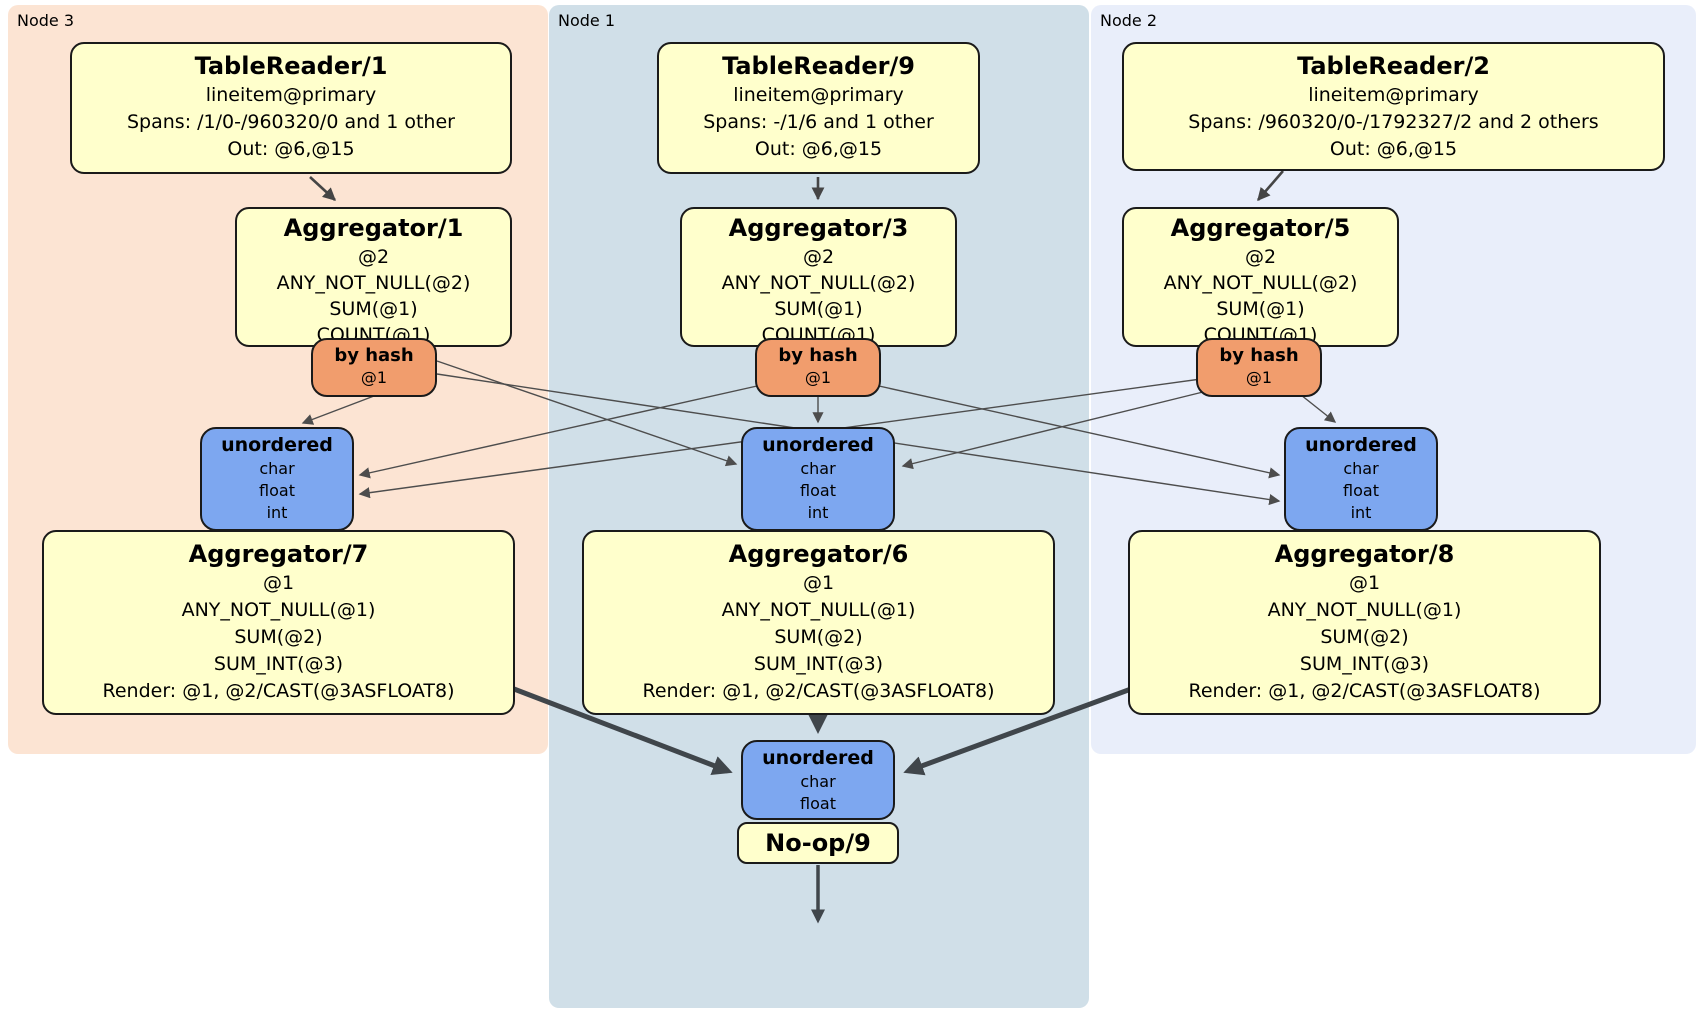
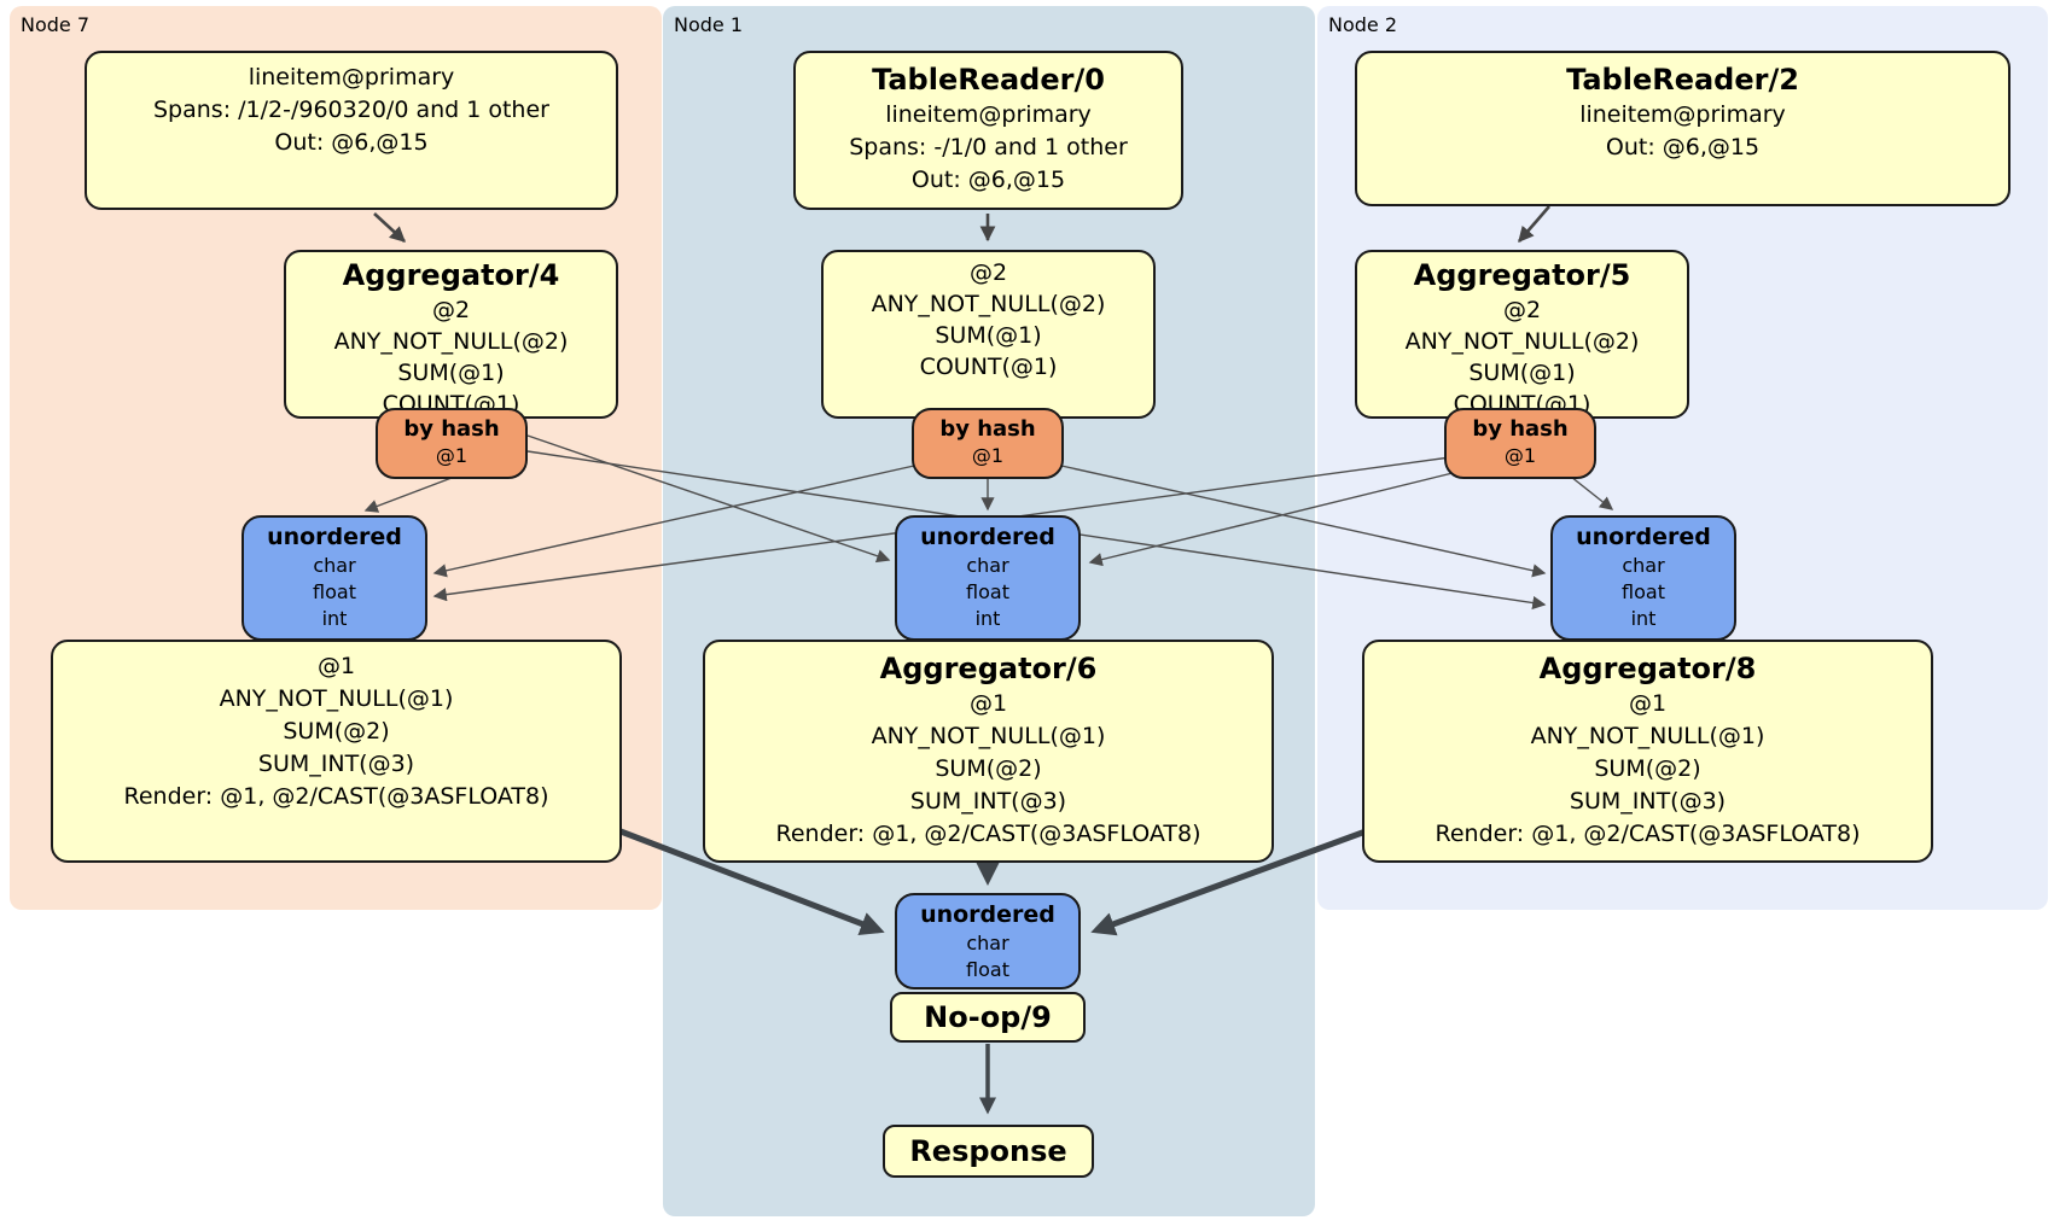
- Node 3
+ Node 7
  Node 1
  Node 2
- TableReader/1
  lineitem@primary
- Spans: /1/0-/960320/0 and 1 other
+ Spans: /1/2-/960320/0 and 1 other
  Out: @6,@15
- Aggregator/1
+ Aggregator/4
  @2
  ANY_NOT_NULL(@2)
  SUM(@1)
  COUNT(@1)
  by hash
  @1
  unordered
  char
  float
  int
- Aggregator/7
  @1
  ANY_NOT_NULL(@1)
  SUM(@2)
  SUM_INT(@3)
  Render: @1, @2/CAST(@3ASFLOAT8)
- TableReader/9
+ TableReader/0
  lineitem@primary
- Spans: -/1/6 and 1 other
+ Spans: -/1/0 and 1 other
  Out: @6,@15
- Aggregator/3
  @2
  ANY_NOT_NULL(@2)
  SUM(@1)
  COUNT(@1)
  by hash
  @1
  unordered
  char
  float
  int
  Aggregator/6
  @1
  ANY_NOT_NULL(@1)
  SUM(@2)
  SUM_INT(@3)
  Render: @1, @2/CAST(@3ASFLOAT8)
  TableReader/2
  lineitem@primary
- Spans: /960320/0-/1792327/2 and 2 others
  Out: @6,@15
  Aggregator/5
  @2
  ANY_NOT_NULL(@2)
  SUM(@1)
  COUNT(@1)
  by hash
  @1
  unordered
  char
  float
  int
  Aggregator/8
  @1
  ANY_NOT_NULL(@1)
  SUM(@2)
  SUM_INT(@3)
  Render: @1, @2/CAST(@3ASFLOAT8)
  unordered
  char
  float
  No-op/9
+ Response
